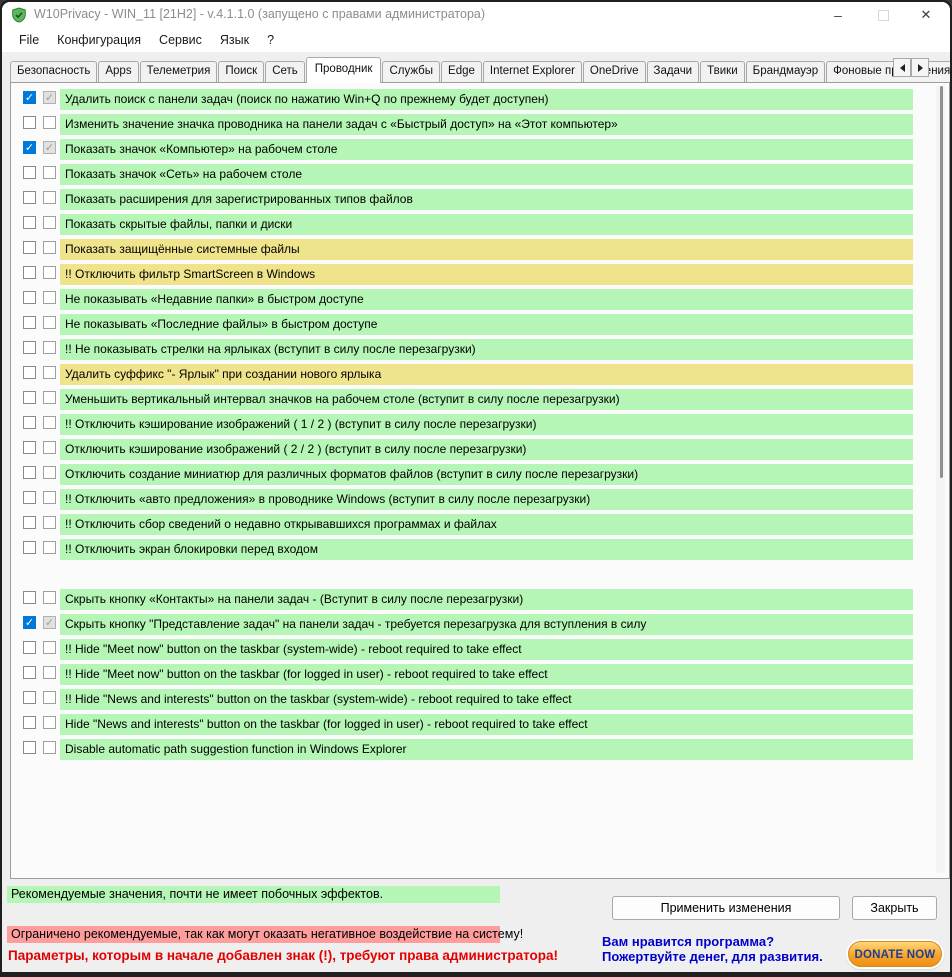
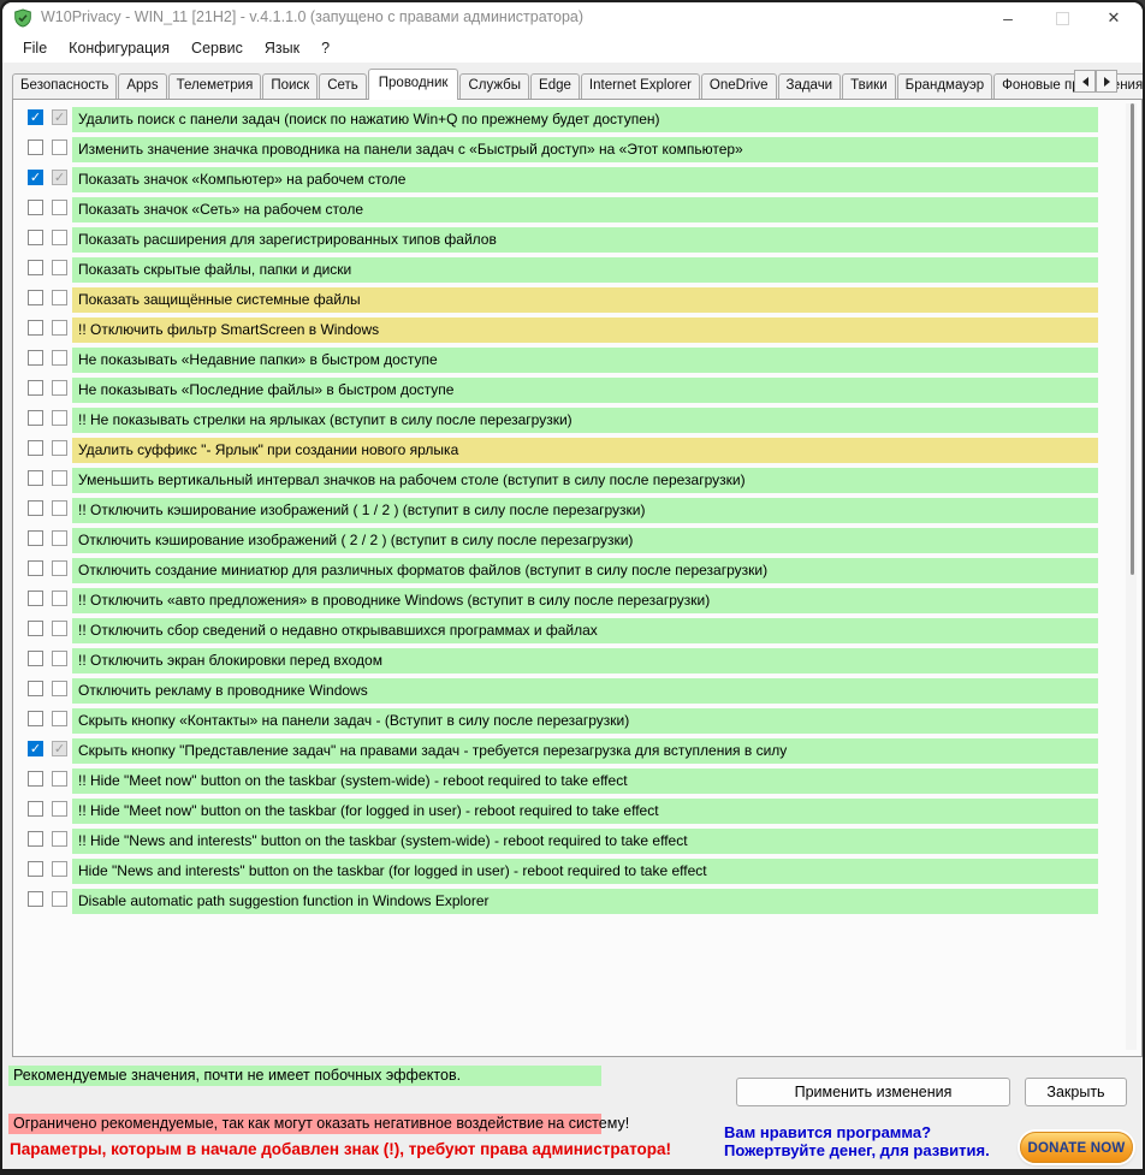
  W10Privacy - WIN_11 [21H2] - v.4.1.1.0 (запущено с правами администратора)
  –
  ✕
  File
  Конфигурация
  Сервис
  Язык
  ?
  Безопасность
  Apps
  Телеметрия
  Поиск
  Сеть
  Проводник
  Службы
  Edge
  Internet Explorer
  OneDrive
  Задачи
  Твики
  Брандмауэр
  ✓
  ✓
  Удалить поиск с панели задач (поиск по нажатию Win+Q по прежнему будет доступен)
  Изменить значение значка проводника на панели задач с «Быстрый доступ» на «Этот компьютер»
  ✓
  ✓
  Показать значок «Компьютер» на рабочем столе
  Показать значок «Сеть» на рабочем столе
  Показать расширения для зарегистрированных типов файлов
  Показать скрытые файлы, папки и диски
  Показать защищённые системные файлы
  !! Отключить фильтр SmartScreen в Windows
  Не показывать «Недавние папки» в быстром доступе
  Не показывать «Последние файлы» в быстром доступе
  !! Не показывать стрелки на ярлыках (вступит в силу после перезагрузки)
  Удалить суффикс "- Ярлык" при создании нового ярлыка
  Уменьшить вертикальный интервал значков на рабочем столе (вступит в силу после перезагрузки)
  !! Отключить кэширование изображений ( 1 / 2 ) (вступит в силу после перезагрузки)
  Отключить кэширование изображений ( 2 / 2 ) (вступит в силу после перезагрузки)
  Отключить создание миниатюр для различных форматов файлов (вступит в силу после перезагрузки)
  !! Отключить «авто предложения» в проводнике Windows (вступит в силу после перезагрузки)
  !! Отключить сбор сведений о недавно открывавшихся программах и файлах
  !! Отключить экран блокировки перед входом
+ Отключить рекламу в проводнике Windows
  Скрыть кнопку «Контакты» на панели задач - (Вступит в силу после перезагрузки)
  ✓
  ✓
- Скрыть кнопку "Представление задач" на панели задач - требуется перезагрузка для вступления в силу
+ Скрыть кнопку "Представление задач" на правами задач - требуется перезагрузка для вступления в силу
  !! Hide "Meet now" button on the taskbar (system-wide) - reboot required to take effect
  !! Hide "Meet now" button on the taskbar (for logged in user) - reboot required to take effect
  !! Hide "News and interests" button on the taskbar (system-wide) - reboot required to take effect
  Hide "News and interests" button on the taskbar (for logged in user) - reboot required to take effect
  Disable automatic path suggestion function in Windows Explorer
  Рекомендуемые значения, почти не имеет побочных эффектов.
  Ограничено рекомендуемые, так как могут оказать негативное воздействие на систему!
  Параметры, которым в начале добавлен знак (!), требуют права администратора!
  Применить изменения
  Закрыть
  Вам нравится программа?
  Пожертвуйте денег, для развития.
  DONATE NOW
